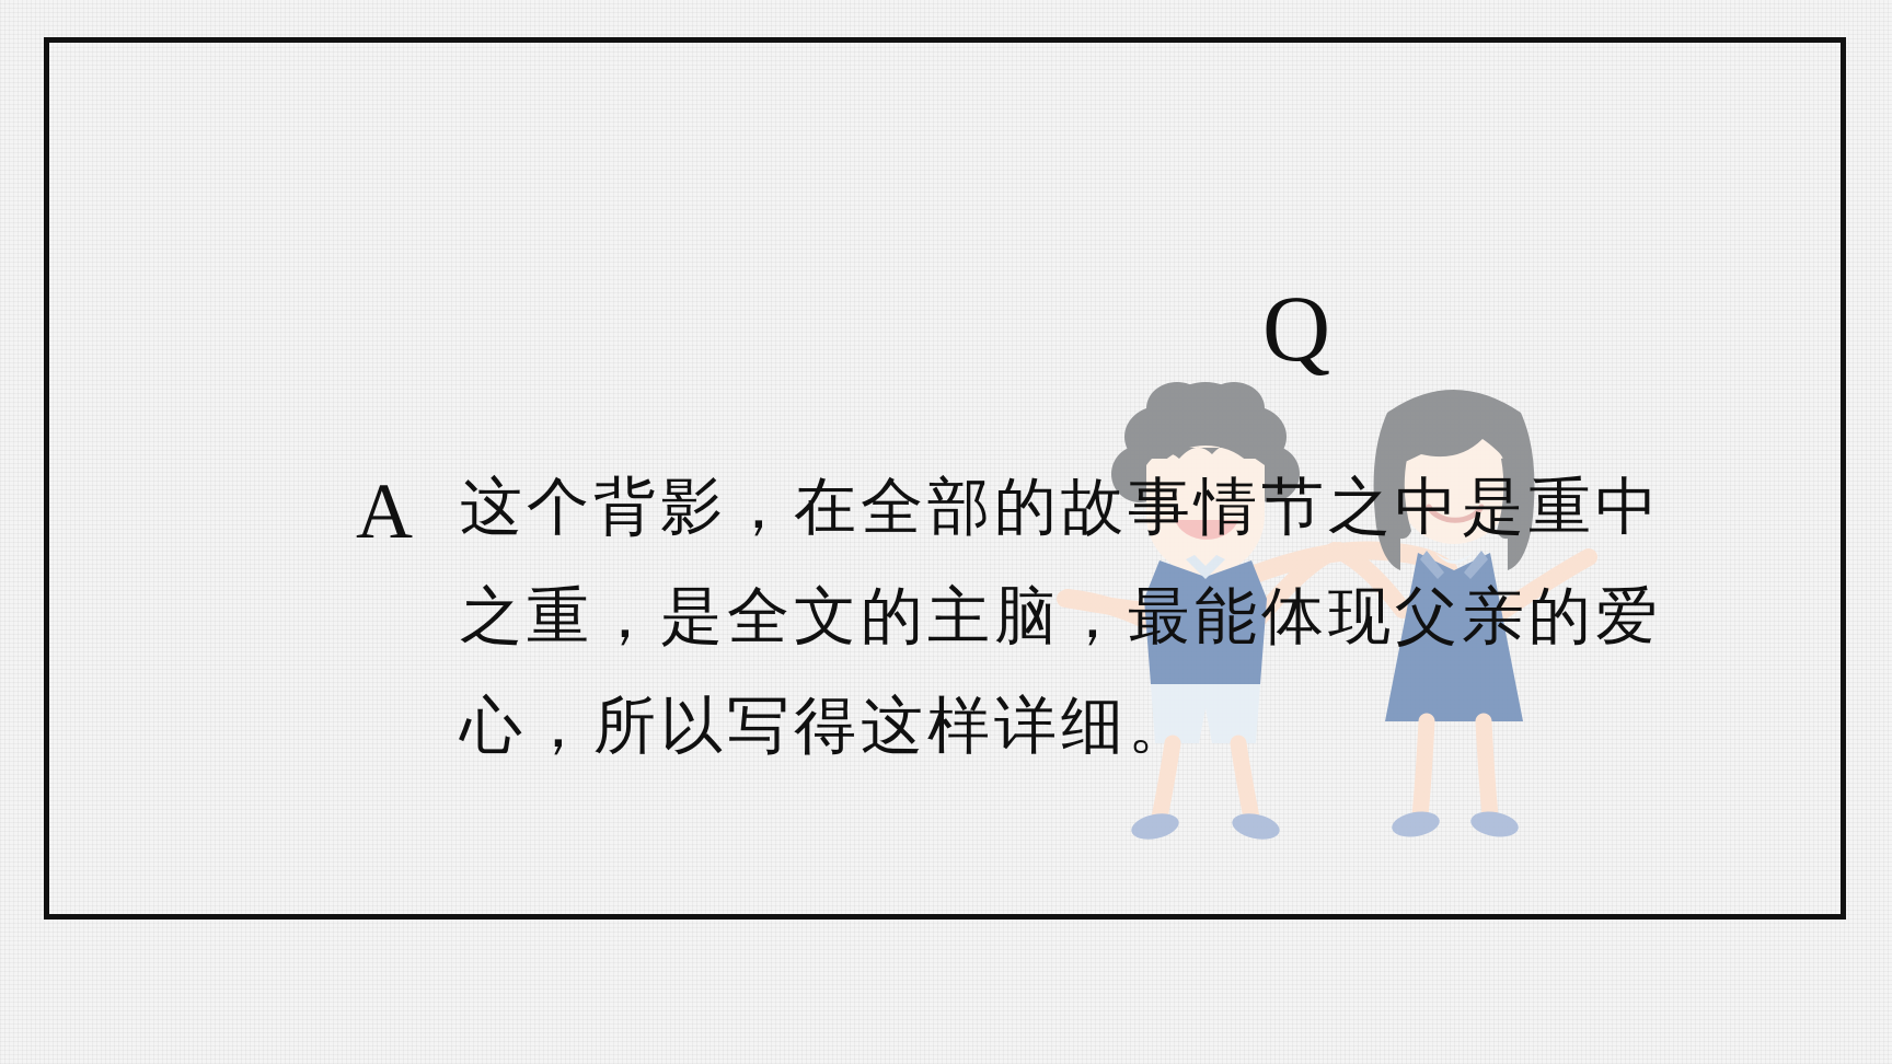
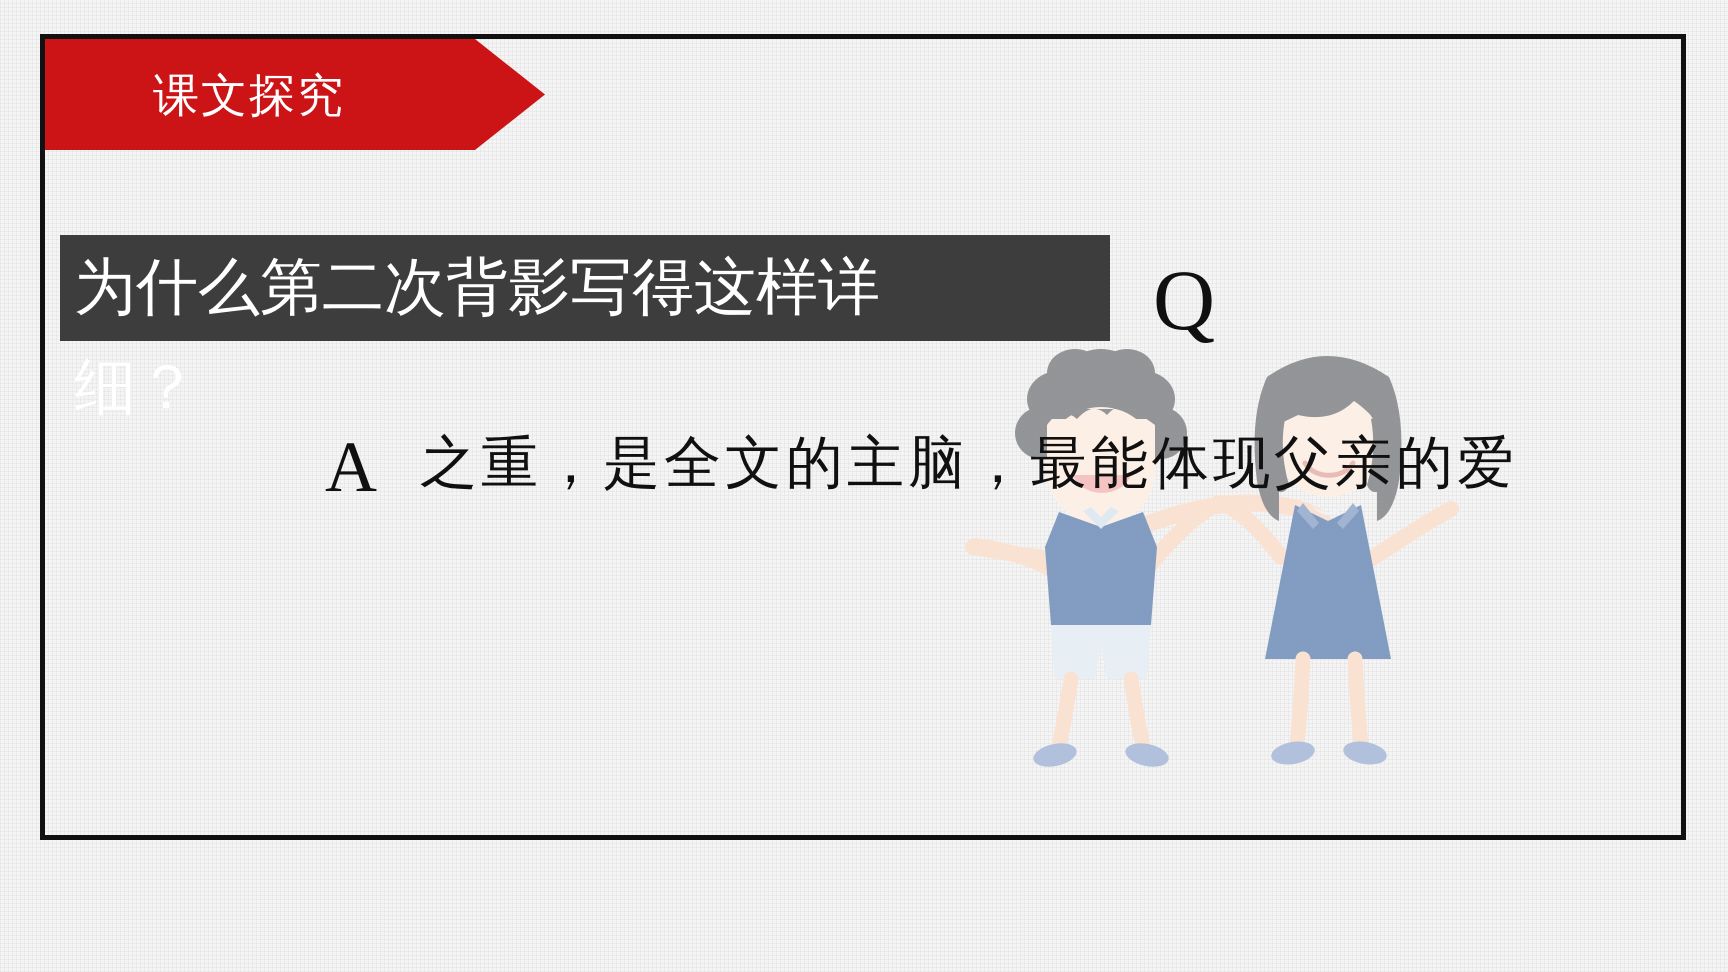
+ 课文探究
+ 为什么第二次背影写得这样详
+ 细？
  Q
  A
- 这个背影，在全部的故事情节之中是重中
  之重，是全文的主脑，最能体现父亲的爱
- 心，所以写得这样详细。
